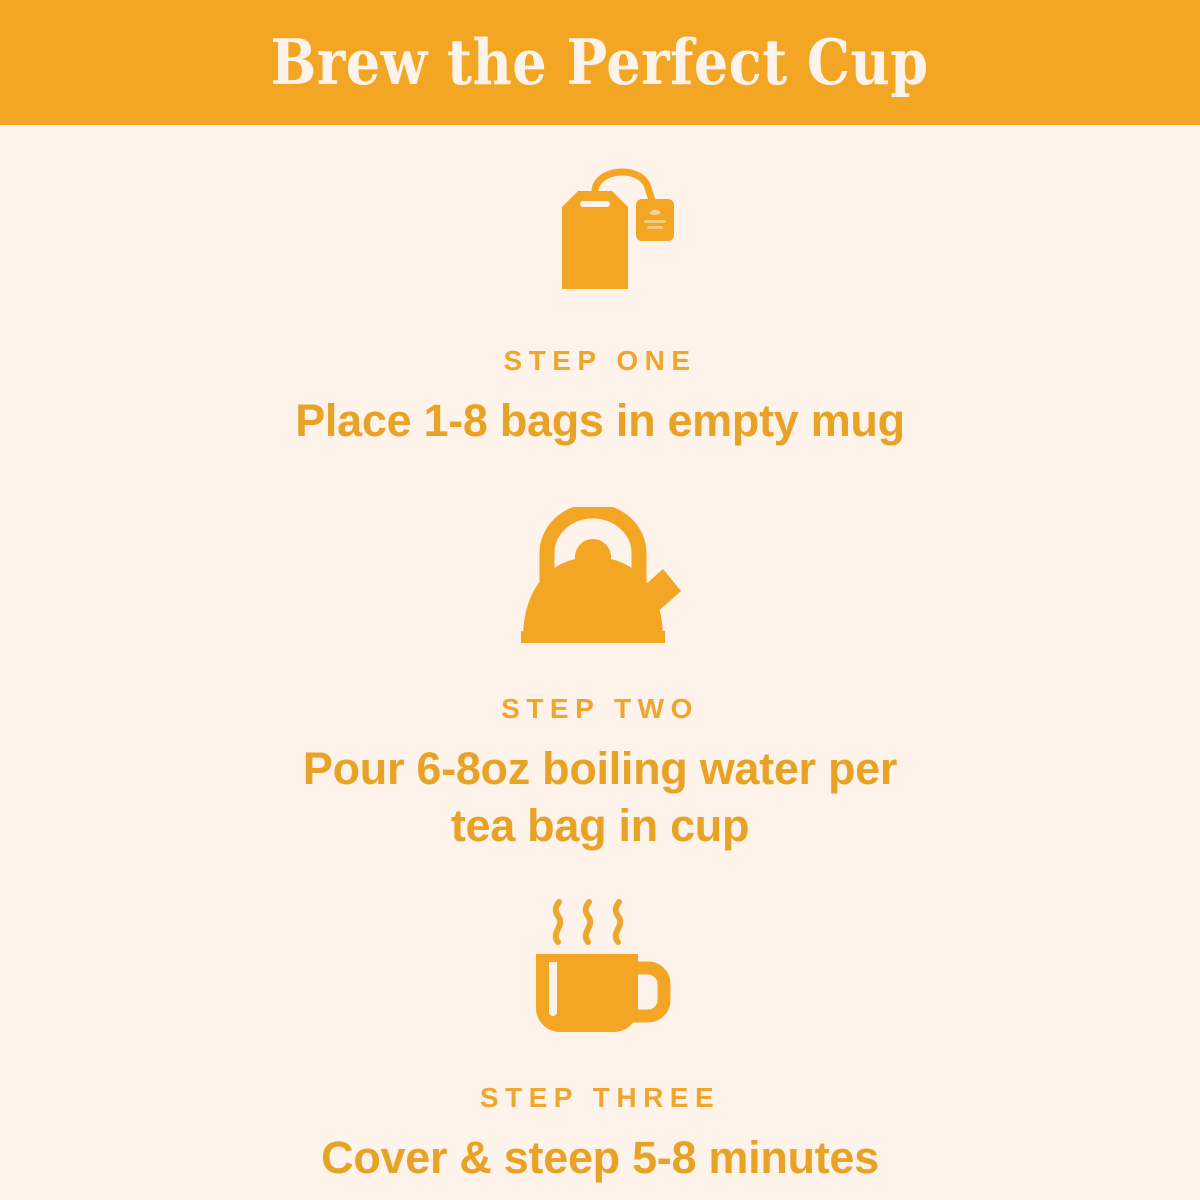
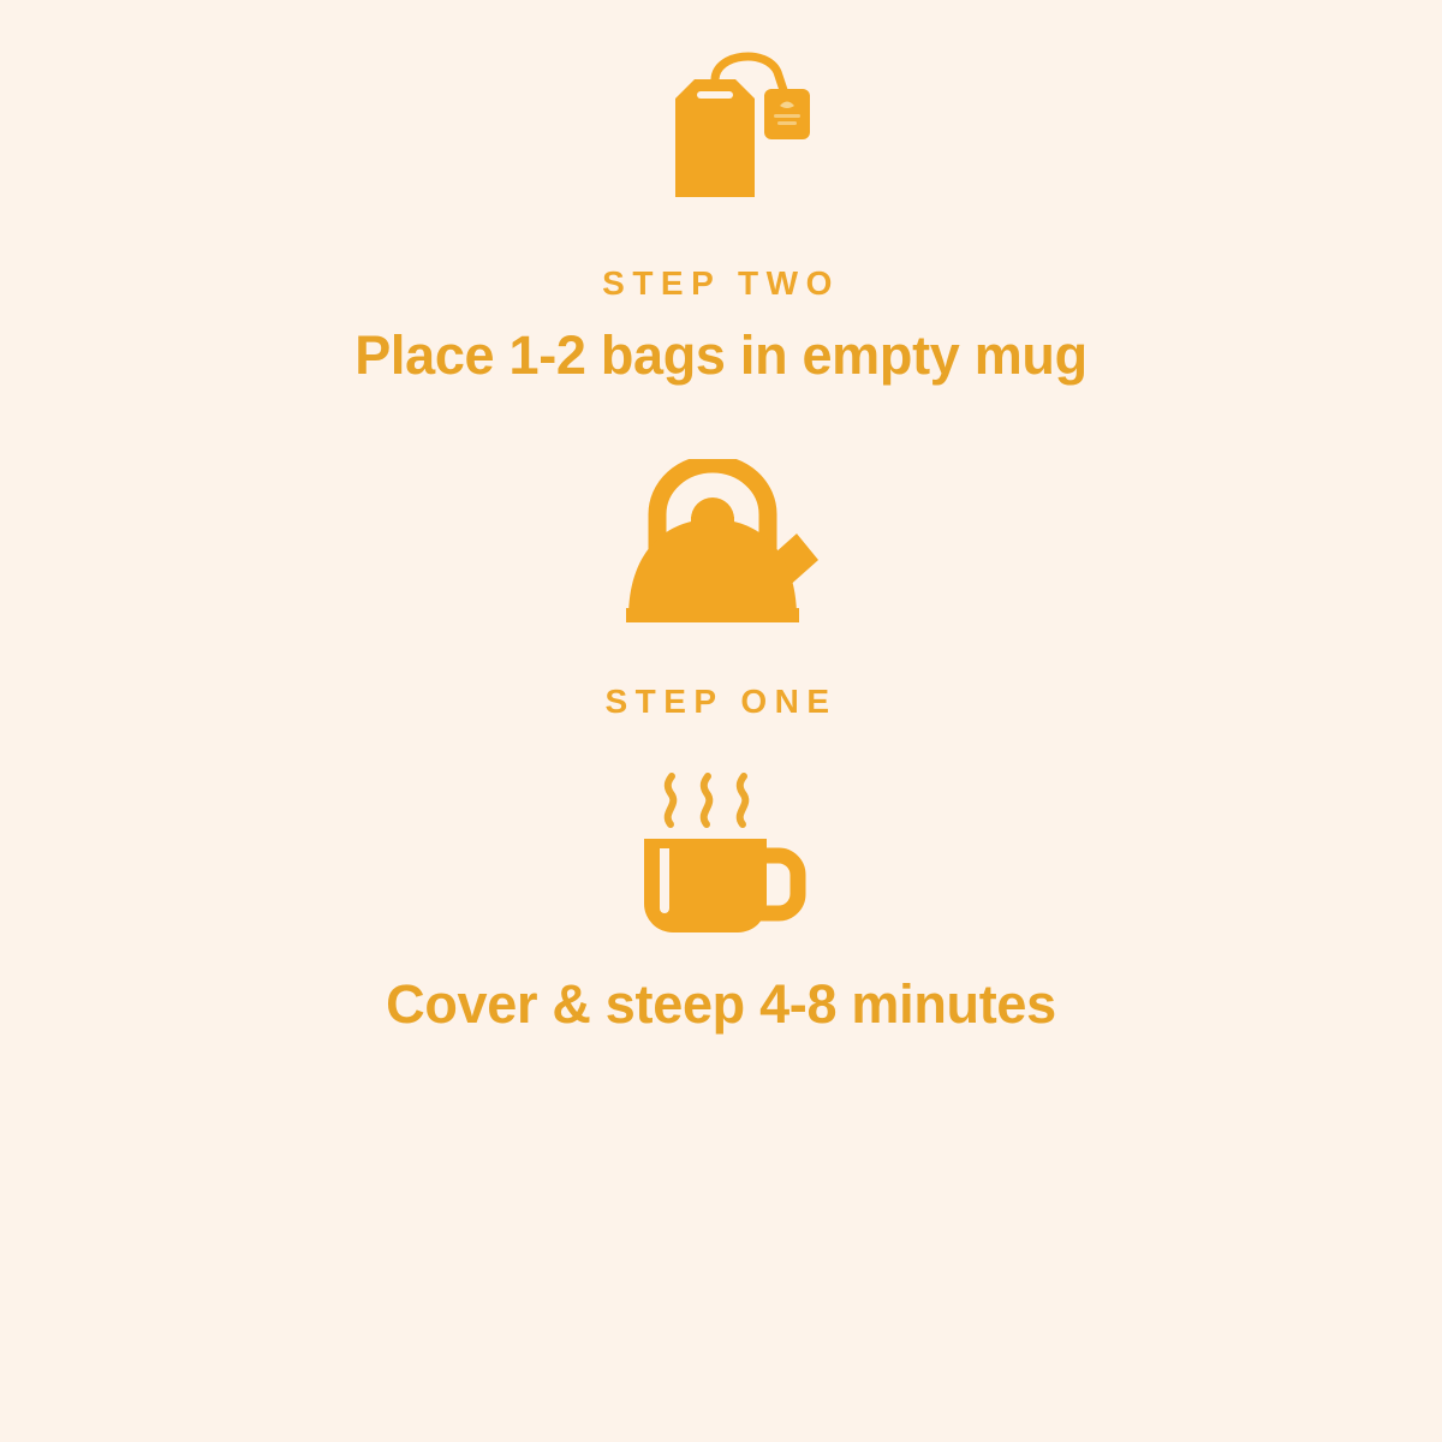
- Brew the Perfect Cup
- STEP ONE
+ STEP TWO
- Place 1-8 bags in empty mug
+ Place 1-2 bags in empty mug
- STEP TWO
+ STEP ONE
- Pour 6-8oz boiling water per
- tea bag in cup
- STEP THREE
- Cover & steep 5-8 minutes
+ Cover & steep 4-8 minutes
